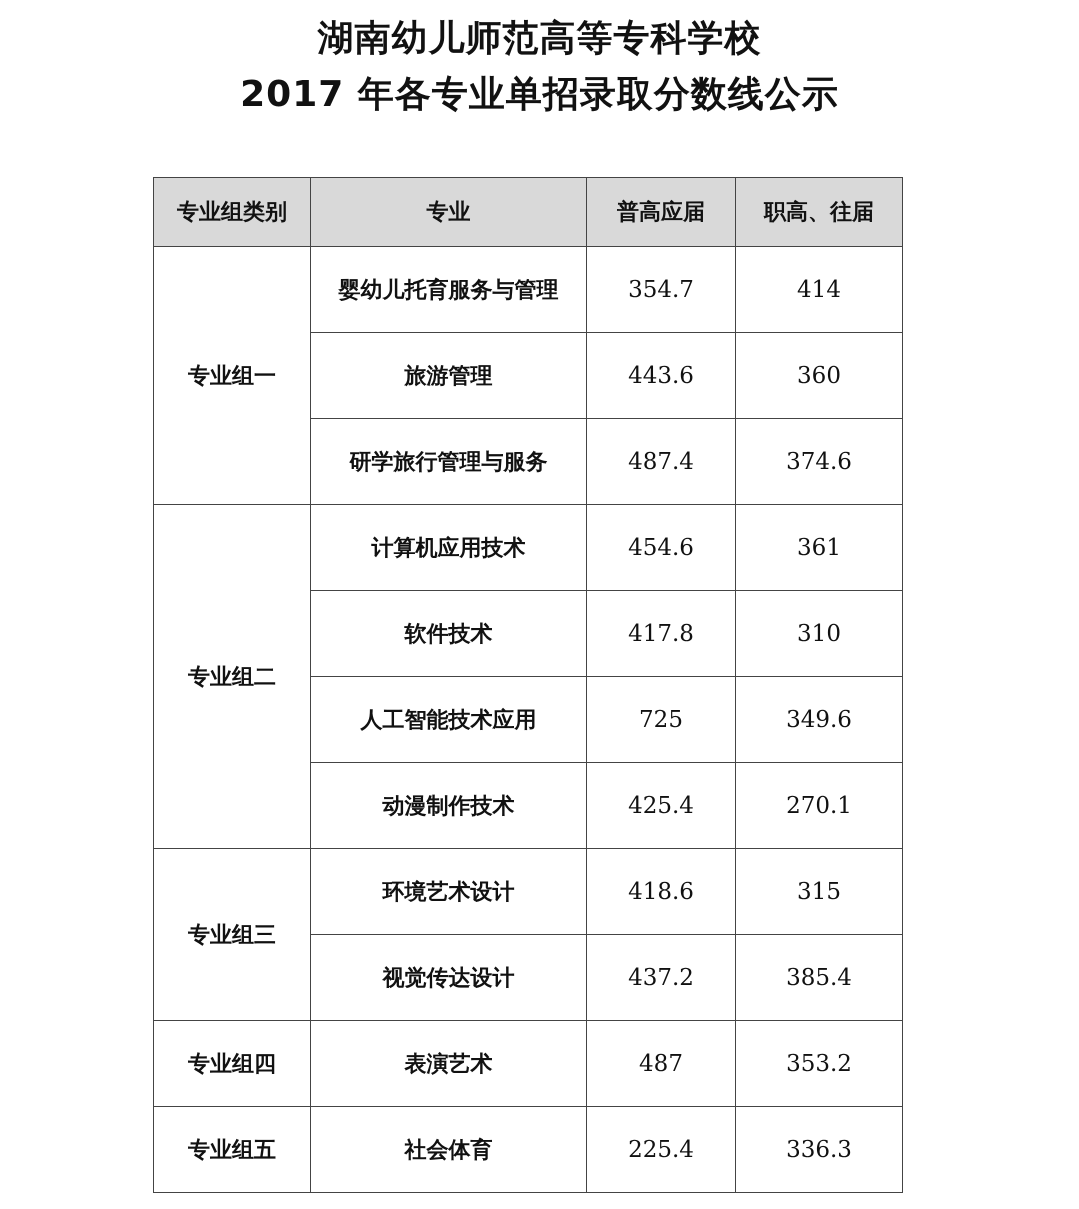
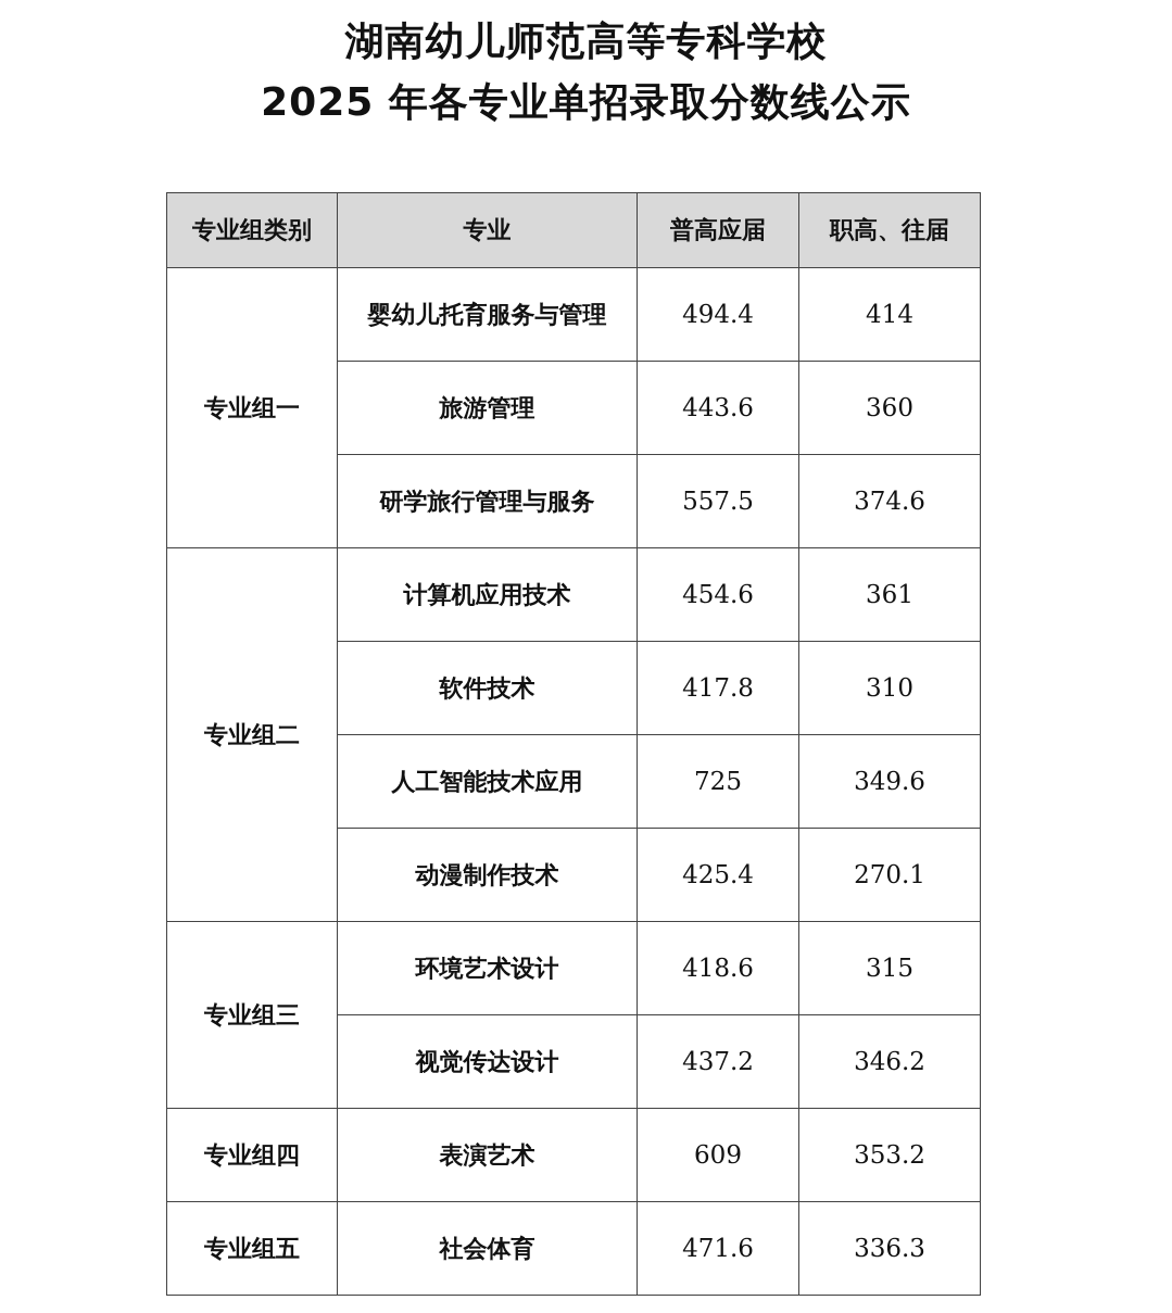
  湖南幼儿师范高等专科学校
- 2017 年各专业单招录取分数线公示
+ 2025 年各专业单招录取分数线公示
  专业组类别	专业	普高应届	职高、往届
- 专业组一	婴幼儿托育服务与管理	354.7	414
+ 专业组一	婴幼儿托育服务与管理	494.4	414
  旅游管理	443.6	360
- 研学旅行管理与服务	487.4	374.6
+ 研学旅行管理与服务	557.5	374.6
  专业组二	计算机应用技术	454.6	361
  软件技术	417.8	310
  人工智能技术应用	725	349.6
  动漫制作技术	425.4	270.1
  专业组三	环境艺术设计	418.6	315
- 视觉传达设计	437.2	385.4
+ 视觉传达设计	437.2	346.2
- 专业组四	表演艺术	487	353.2
+ 专业组四	表演艺术	609	353.2
- 专业组五	社会体育	225.4	336.3
+ 专业组五	社会体育	471.6	336.3
